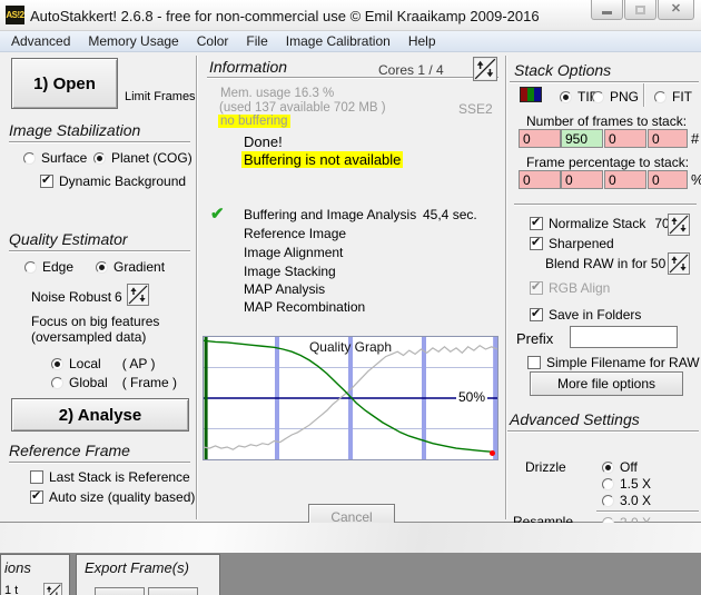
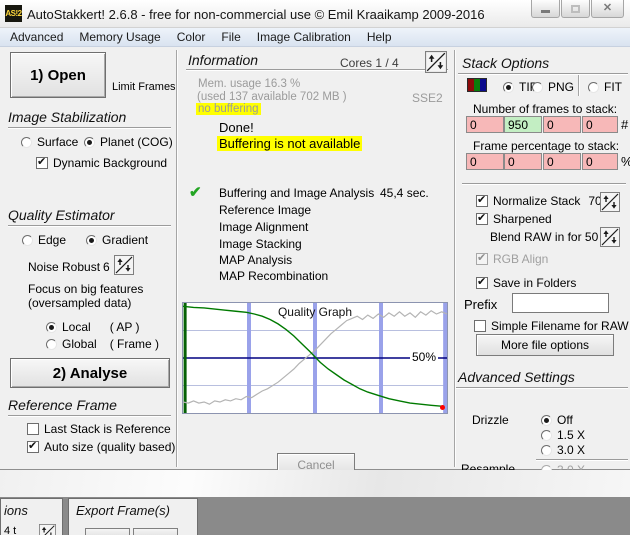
  AS!2
  AutoStakkert! 2.6.8 - free for non-commercial use © Emil Kraaikamp 2009-2016
  ✕
  Advanced
  Memory Usage
  Color
  File
  Image Calibration
  Help
  1) Open
  Limit Frames
  Image Stabilization
  Surface
  Planet (COG)
  Dynamic Background
  Quality Estimator
  Edge
  Gradient
  Noise Robust
  6
  Focus on big features
  (oversampled data)
  Local
  ( AP )
  Global
  ( Frame )
  2) Analyse
  Reference Frame
  Last Stack is Reference
  Auto size (quality based)
  Information
  Cores 1 / 4
  Mem. usage 16.3 %
  (used 137 available 702 MB )
  no buffering
  SSE2
  Done!
  Buffering is not available
  ✔
  Buffering and Image Analysis
  45,4 sec.
  Reference Image
  Image Alignment
  Image Stacking
  MAP Analysis
  MAP Recombination
  Quality Graph
  50%
  Cancel
  Stack Options
  PNG
  FIT
  Number of frames to stack:
  0
  950
  0
  0
  #
  Frame percentage to stack:
  0
  0
  0
  0
  %
  Normalize Stack
  Sharpened
  Blend RAW in for 50
  RGB Align
  Save in Folders
  Prefix
  Simple Filename for RAW
  More file options
  Advanced Settings
  Drizzle
  Off
  1.5 X
  3.0 X
  Resample
  ions
- 1 t
+ 4 t
  Export Frame(s)
